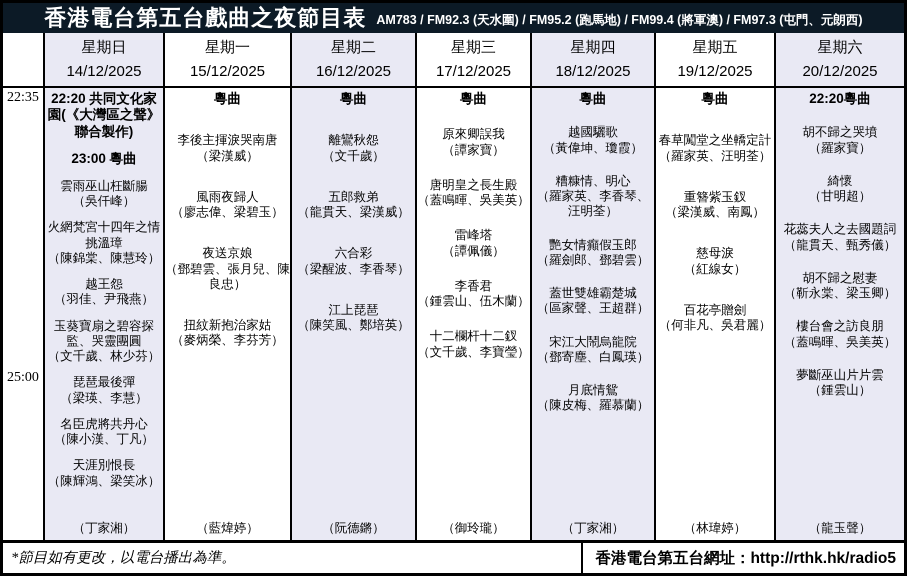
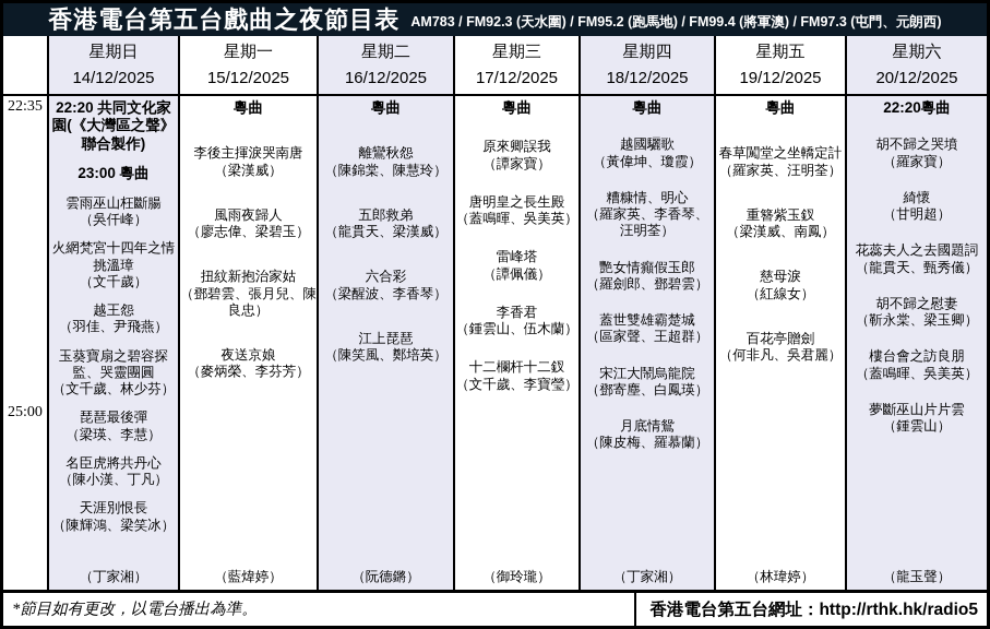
  香港電台第五台戲曲之夜節目表
  AM783 / FM92.3 (天水圍) / FM95.2 (跑馬地) / FM99.4 (將軍澳) / FM97.3 (屯門、元朗西)
  星期日
  14/12/2025
  星期一
  15/12/2025
  星期二
  16/12/2025
  星期三
  17/12/2025
  星期四
  18/12/2025
  星期五
  19/12/2025
  星期六
  20/12/2025
  22:35
  25:00
  22:20 共同文化家園(《大灣區之聲》聯合製作)
  23:00 粵曲
  雲雨巫山枉斷腸
  （吳仟峰）
  火網梵宮十四年之情挑溫璋
- （陳錦棠、陳慧玲）
+ （文千歲）
  越王怨
  （羽佳、尹飛燕）
  玉葵寶扇之碧容探監、哭靈團圓
  （文千歲、林少芬）
  琵琶最後彈
  （梁瑛、李慧）
  名臣虎將共丹心
  （陳小漢、丁凡）
  天涯別恨長
  （陳輝鴻、梁笑冰）
  （丁家湘）
  粵曲
  李後主揮淚哭南唐
  （梁漢威）
  風雨夜歸人
  （廖志偉、梁碧玉）
- 夜送京娘
+ 扭紋新抱治家姑
  （鄧碧雲、張月兒、陳良忠）
- 扭紋新抱治家姑
+ 夜送京娘
  （麥炳榮、李芬芳）
  （藍煒婷）
  粵曲
  離鸞秋怨
- （文千歲）
+ （陳錦棠、陳慧玲）
  五郎救弟
  （龍貫天、梁漢威）
  六合彩
  （梁醒波、李香琴）
  江上琵琶
  （陳笑風、鄭培英）
  （阮德鏘）
  粵曲
  原來卿誤我
  （譚家寶）
  唐明皇之長生殿
  （蓋鳴暉、吳美英）
  雷峰塔
  （譚佩儀）
  李香君
  （鍾雲山、伍木蘭）
  十二欄杆十二釵
  （文千歲、李寶瑩）
  （御玲瓏）
  粵曲
  越國驪歌
  （黃偉坤、瓊霞）
  糟糠情、明心
  （羅家英、李香琴、汪明荃）
  艷女情癲假玉郎
  （羅劍郎、鄧碧雲）
  蓋世雙雄霸楚城
  （區家聲、王超群）
  宋江大鬧烏龍院
  （鄧寄塵、白鳳瑛）
  月底情鴛
  （陳皮梅、羅慕蘭）
  （丁家湘）
  粵曲
  春草闖堂之坐轎定計
  （羅家英、汪明荃）
  重簪紫玉釵
  （梁漢威、南鳳）
  慈母淚
  （紅線女）
  百花亭贈劍
  （何非凡、吳君麗）
  （林瑋婷）
  22:20粵曲
  胡不歸之哭墳
  （羅家寶）
  綺懷
  （甘明超）
  花蕊夫人之去國題詞
  （龍貫天、甄秀儀）
  胡不歸之慰妻
  （靳永棠、梁玉卿）
  樓台會之訪良朋
  （蓋鳴暉、吳美英）
  夢斷巫山片片雲
  （鍾雲山）
  （龍玉聲）
  *節目如有更改，以電台播出為準。
  香港電台第五台網址：http://rthk.hk/radio5
